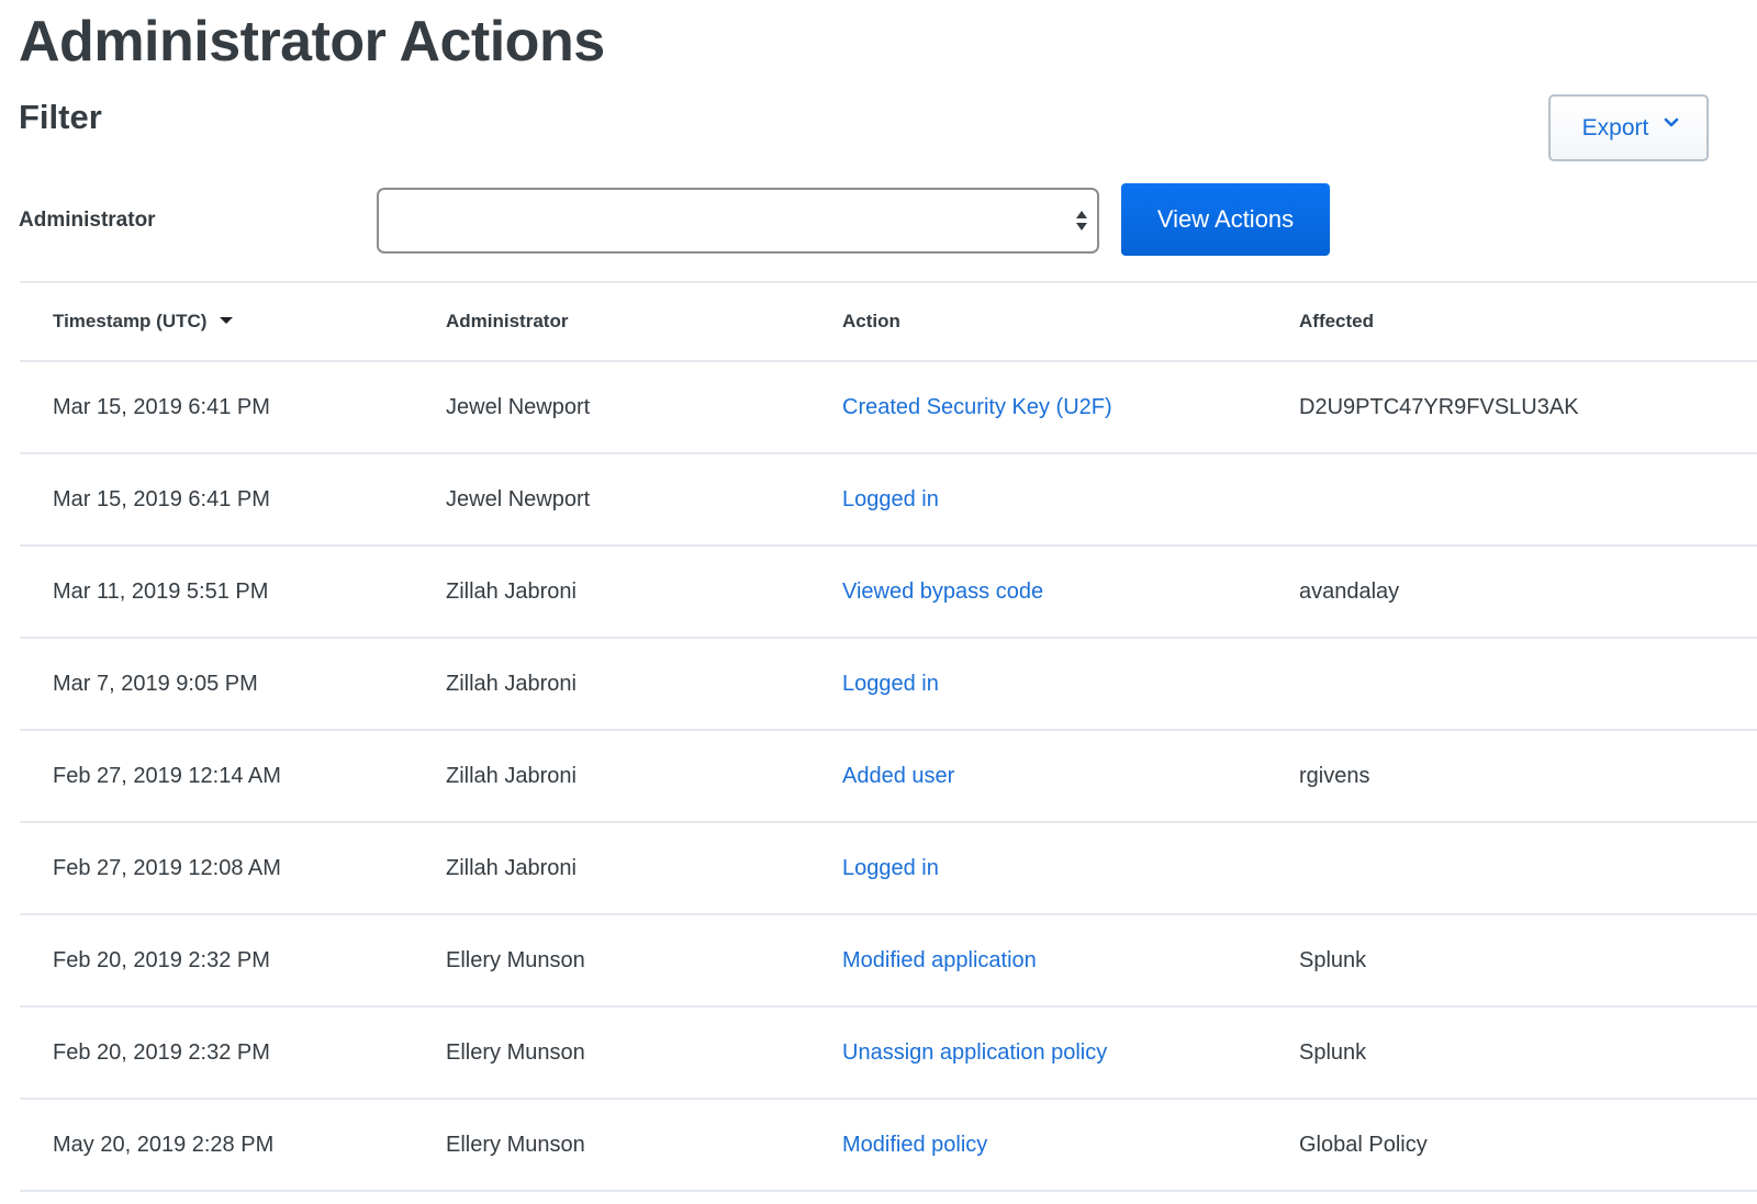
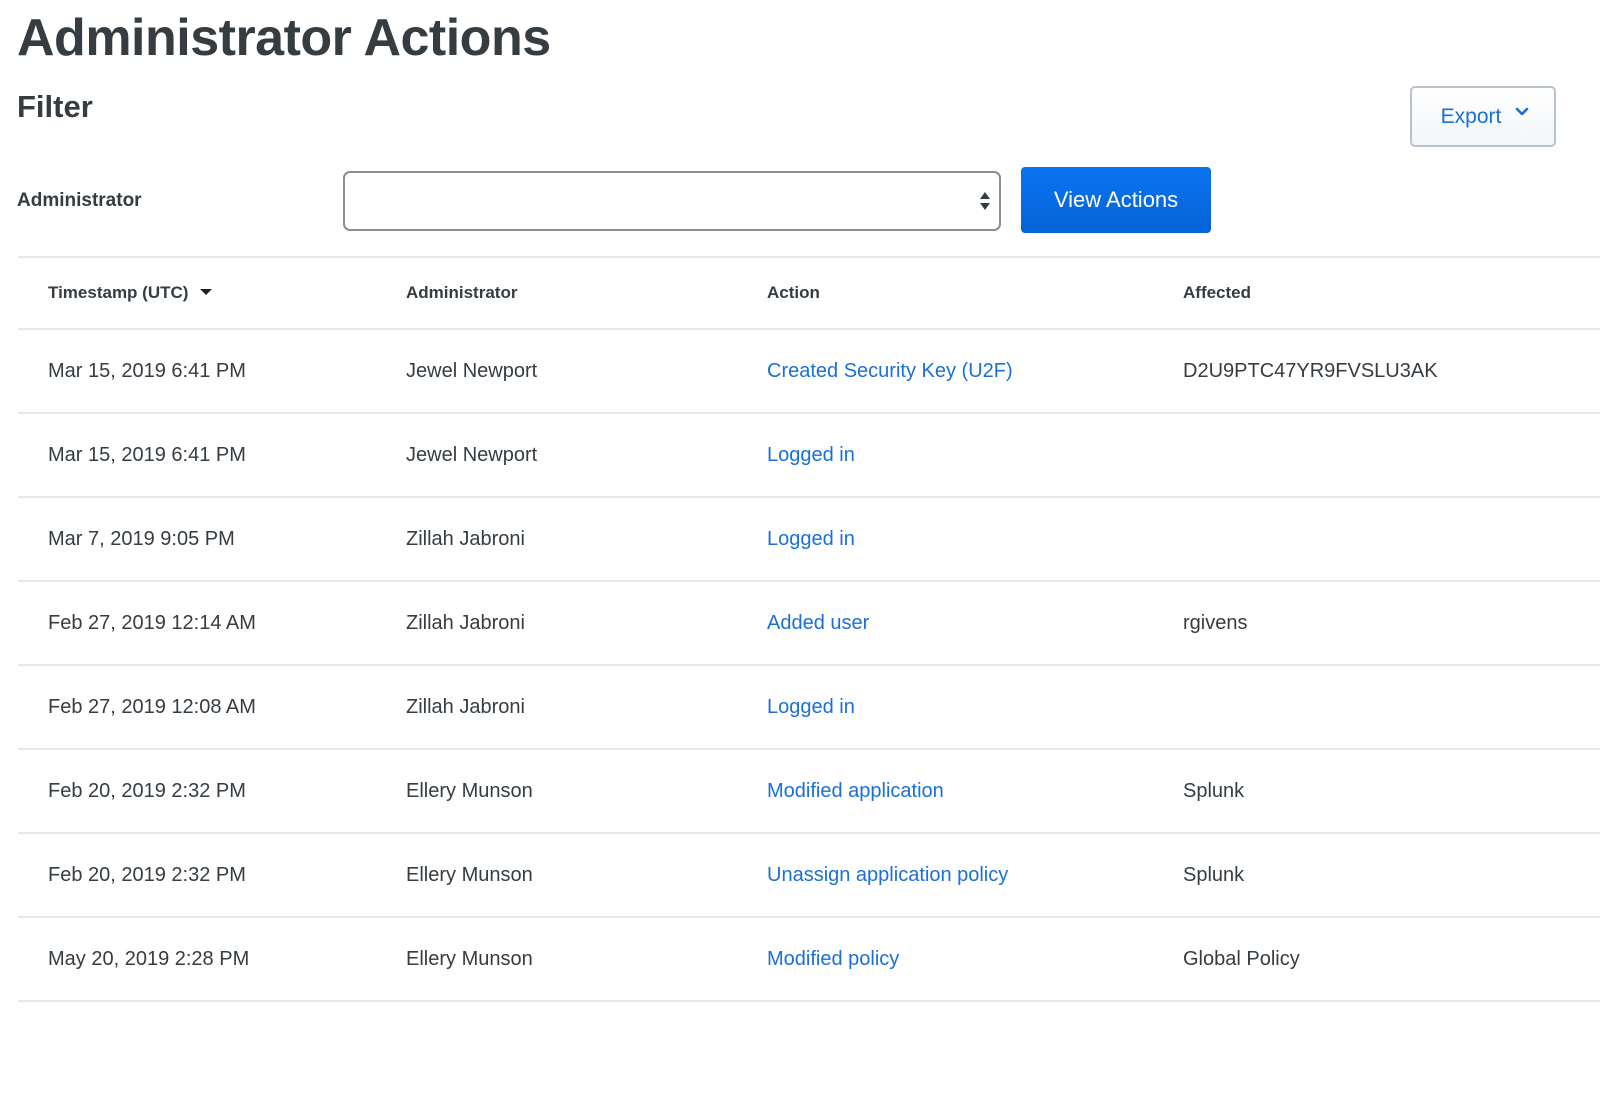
  Administrator Actions
  Filter
  Export
  Administrator
  View Actions
  Timestamp (UTC)	Administrator	Action	Affected
  Mar 15, 2019 6:41 PM	Jewel Newport	Created Security Key (U2F)	D2U9PTC47YR9FVSLU3AK
  Mar 15, 2019 6:41 PM	Jewel Newport	Logged in
- Mar 11, 2019 5:51 PM	Zillah Jabroni	Viewed bypass code	avandalay
  Mar 7, 2019 9:05 PM	Zillah Jabroni	Logged in
  Feb 27, 2019 12:14 AM	Zillah Jabroni	Added user	rgivens
  Feb 27, 2019 12:08 AM	Zillah Jabroni	Logged in
  Feb 20, 2019 2:32 PM	Ellery Munson	Modified application	Splunk
  Feb 20, 2019 2:32 PM	Ellery Munson	Unassign application policy	Splunk
  May 20, 2019 2:28 PM	Ellery Munson	Modified policy	Global Policy
